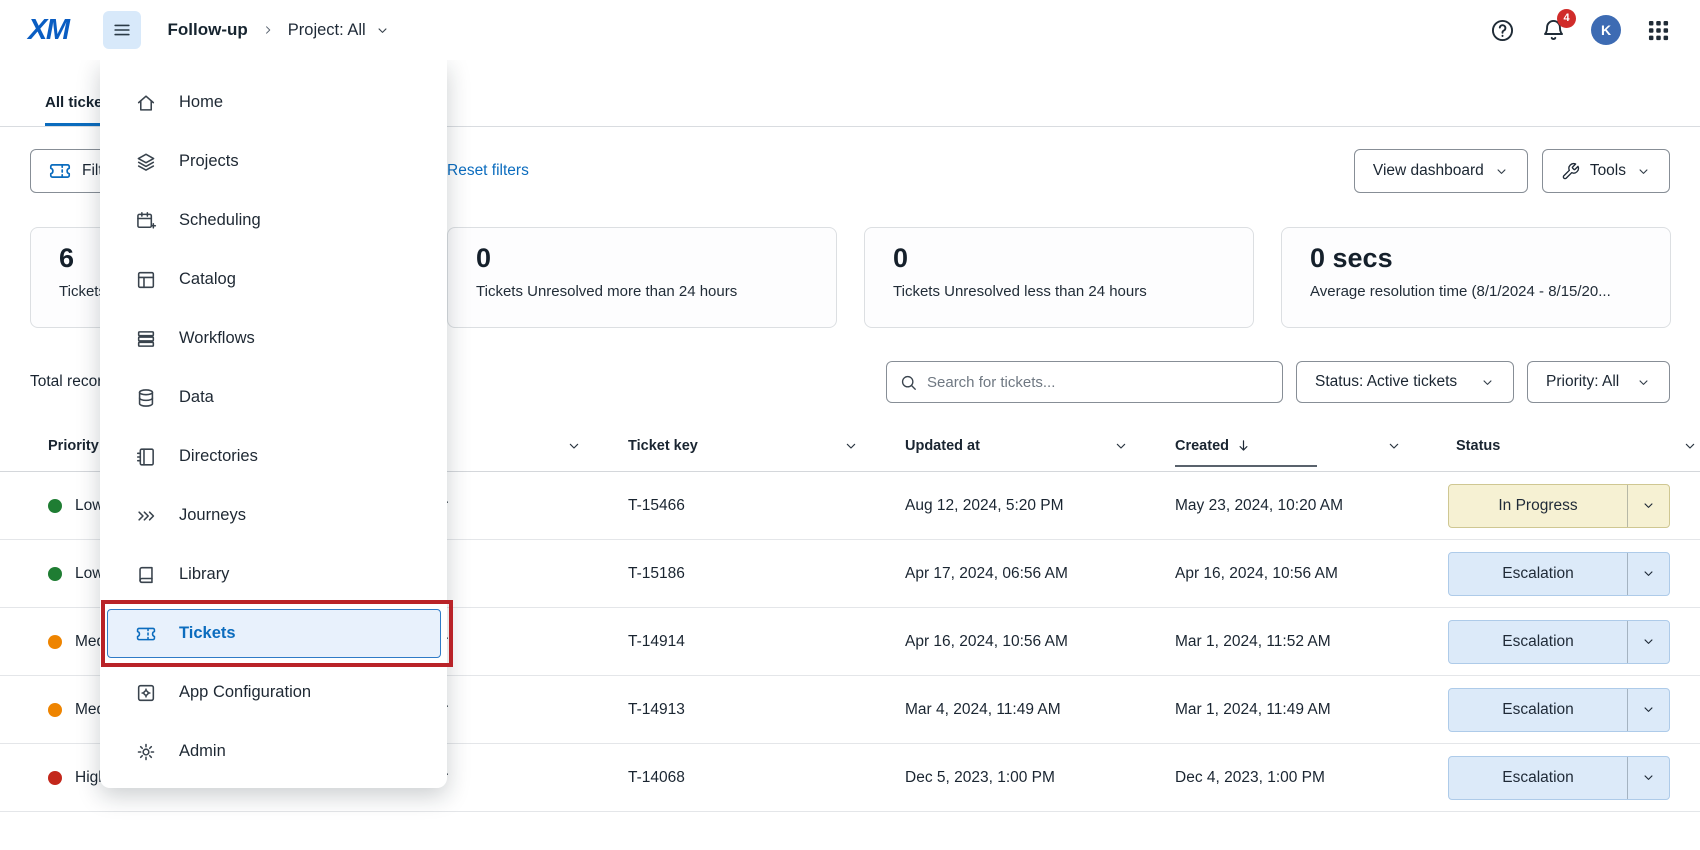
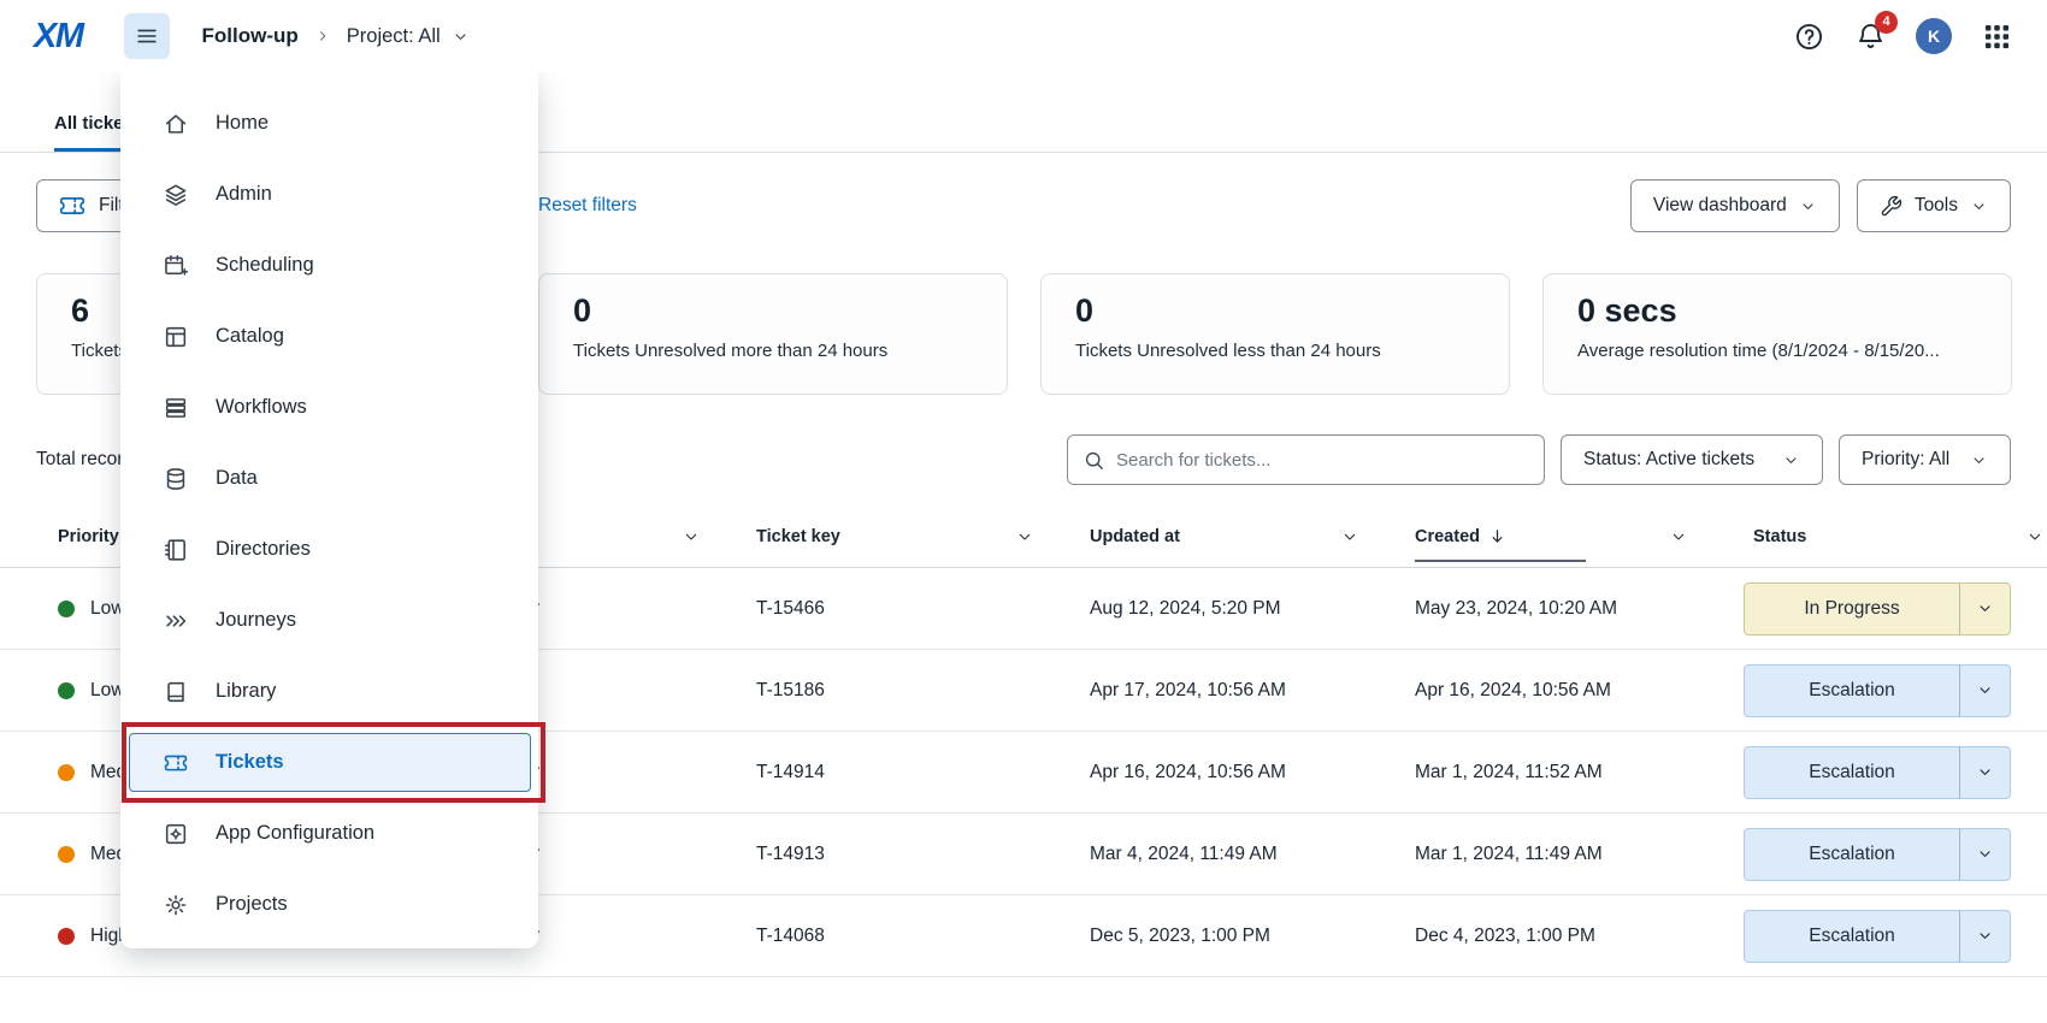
  XM
  Follow-up
  Project: All
  4
  K
  Home
- Projects
+ Admin
  Scheduling
  Catalog
  Workflows
  Data
  Directories
  Journeys
  Library
  App Configuration
- Admin
+ Projects
  All ticke
  Reset filters
  View dashboard
  Tools
  6
  0
  Tickets Unresolved more than 24 hours
  0
  Tickets Unresolved less than 24 hours
  0 secs
  Average resolution time (8/1/2024 - 8/15/20...
  Total reco
  Search for tickets...
  Status: Active tickets
  Priority: All
  Priority
  Ticket key
  Updated at
  Created
  Status
  Low
  T-15466
  Aug 12, 2024, 5:20 PM
  May 23, 2024, 10:20 AM
  In Progress
  Low
  T-15186
- Apr 17, 2024, 06:56 AM
+ Apr 17, 2024, 10:56 AM
  Apr 16, 2024, 10:56 AM
  Escalation
  T-14914
  Apr 16, 2024, 10:56 AM
  Mar 1, 2024, 11:52 AM
  Escalation
  T-14913
  Mar 4, 2024, 11:49 AM
  Mar 1, 2024, 11:49 AM
  Escalation
  Hig
  T-14068
  Dec 5, 2023, 1:00 PM
  Dec 4, 2023, 1:00 PM
  Escalation
